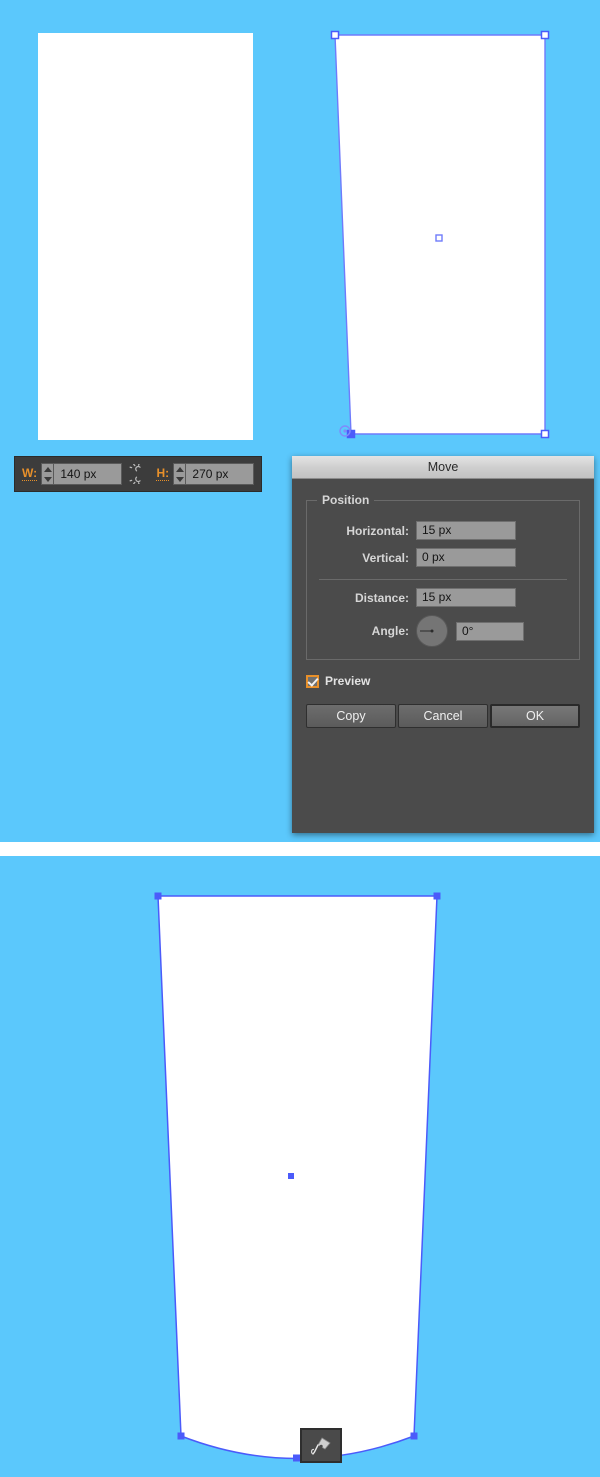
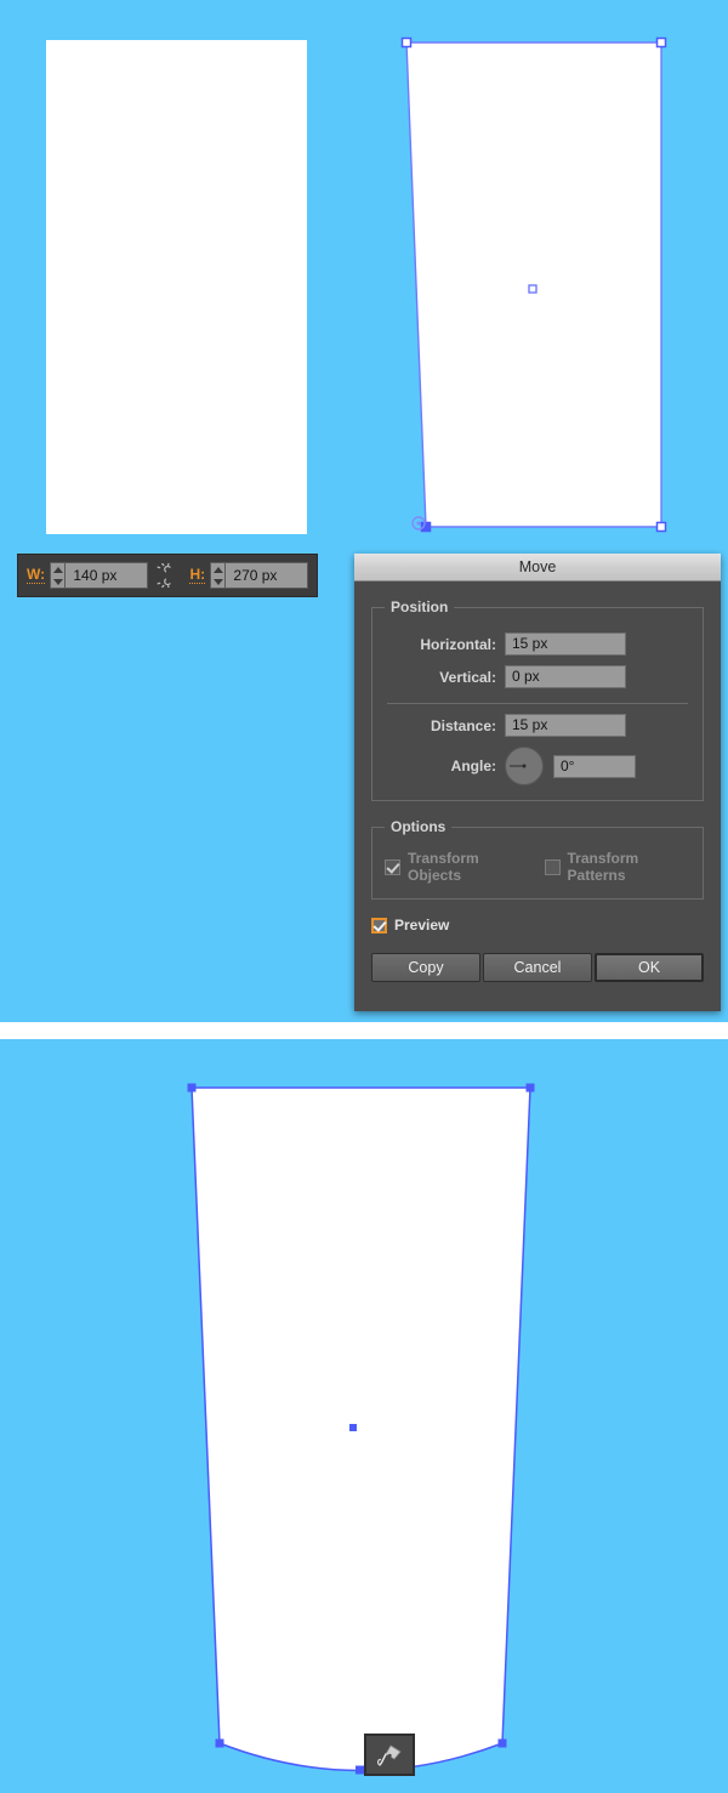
  W:
  140 px
  H:
  270 px
  Move
  Position
  Horizontal:
  15 px
  Vertical:
  0 px
  Distance:
  15 px
  Angle:
  0°
+ Options
+ Transform Objects
+ Transform Patterns
  Preview
  Copy
  Cancel
  OK
